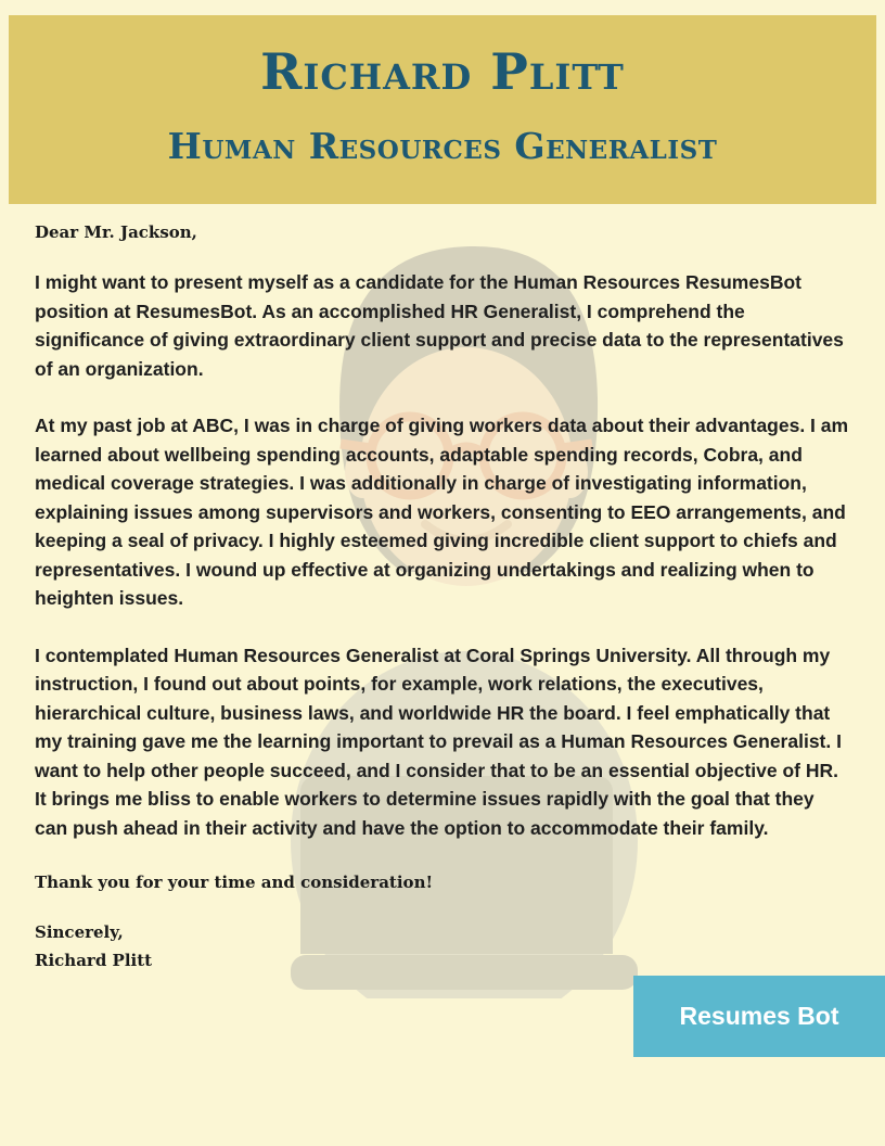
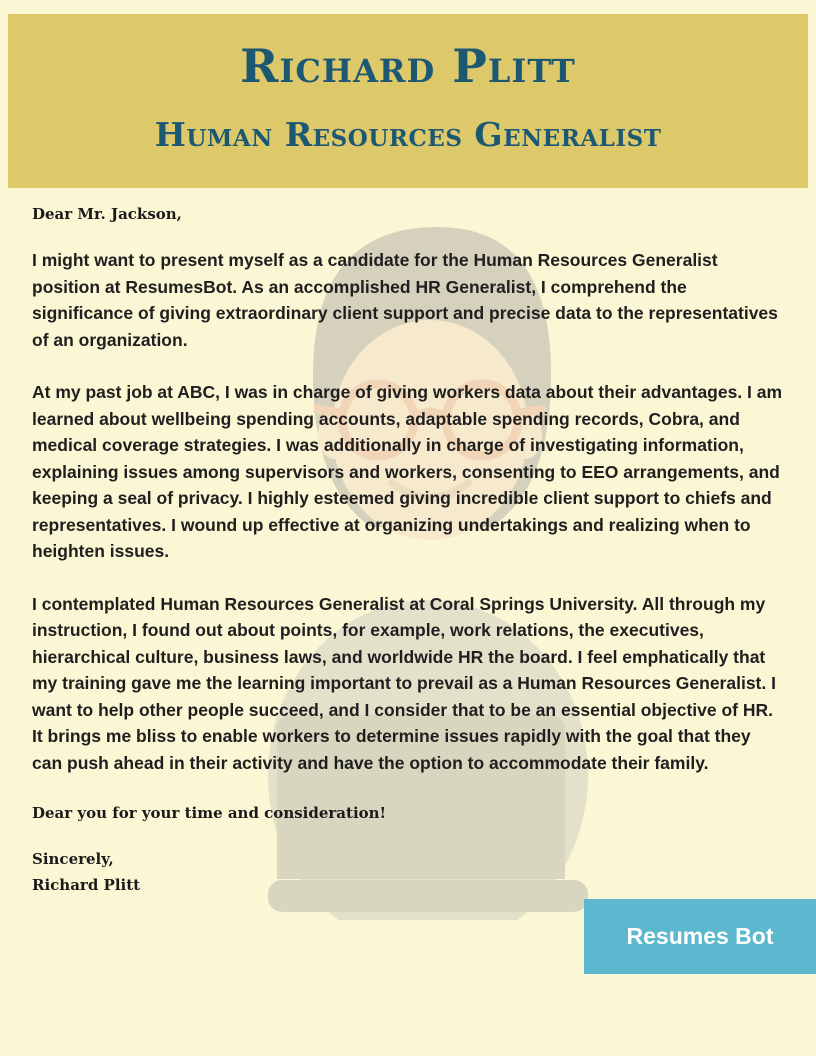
  Richard Plitt
  Human Resources Generalist
  Dear Mr. Jackson,
- I might want to present myself as a candidate for the Human Resources ResumesBot position at ResumesBot. As an accomplished HR Generalist, I comprehend the significance of giving extraordinary client support and precise data to the representatives of an organization.
+ I might want to present myself as a candidate for the Human Resources Generalist position at ResumesBot. As an accomplished HR Generalist, I comprehend the significance of giving extraordinary client support and precise data to the representatives of an organization.
  At my past job at ABC, I was in charge of giving workers data about their advantages. I am learned about wellbeing spending accounts, adaptable spending records, Cobra, and medical coverage strategies. I was additionally in charge of investigating information, explaining issues among supervisors and workers, consenting to EEO arrangements, and keeping a seal of privacy. I highly esteemed giving incredible client support to chiefs and representatives. I wound up effective at organizing undertakings and realizing when to heighten issues.
  I contemplated Human Resources Generalist at Coral Springs University. All through my instruction, I found out about points, for example, work relations, the executives, hierarchical culture, business laws, and worldwide HR the board. I feel emphatically that my training gave me the learning important to prevail as a Human Resources Generalist. I want to help other people succeed, and I consider that to be an essential objective of HR. It brings me bliss to enable workers to determine issues rapidly with the goal that they can push ahead in their activity and have the option to accommodate their family.
- Thank you for your time and consideration!
+ Dear you for your time and consideration!
  Sincerely,
  Richard Plitt
  Resumes Bot
